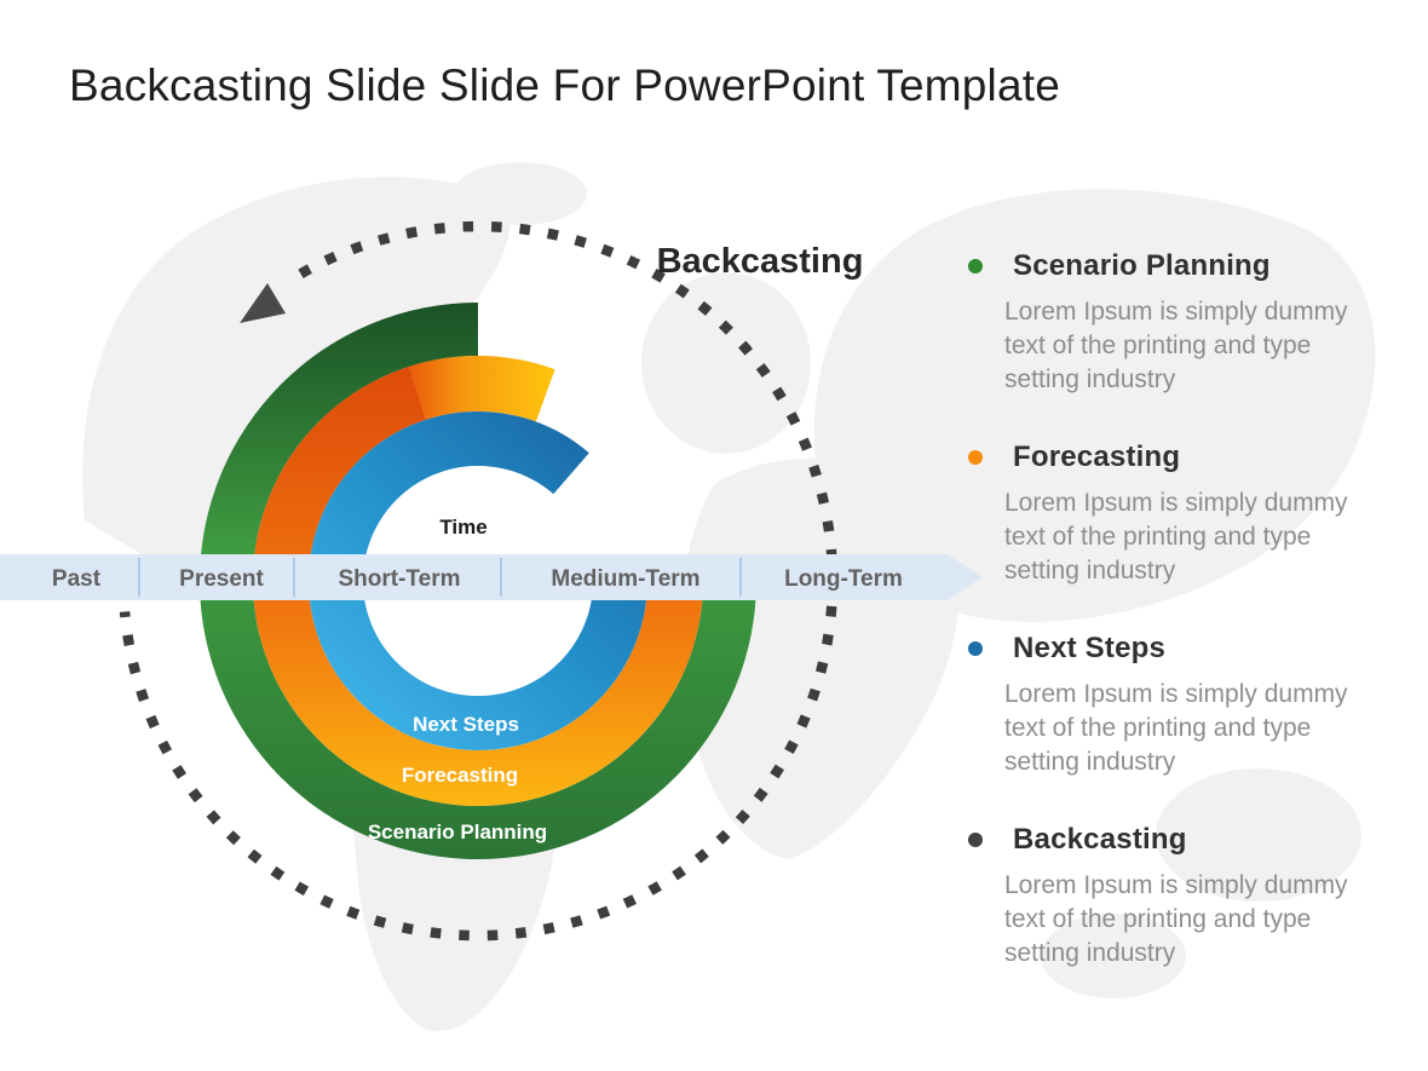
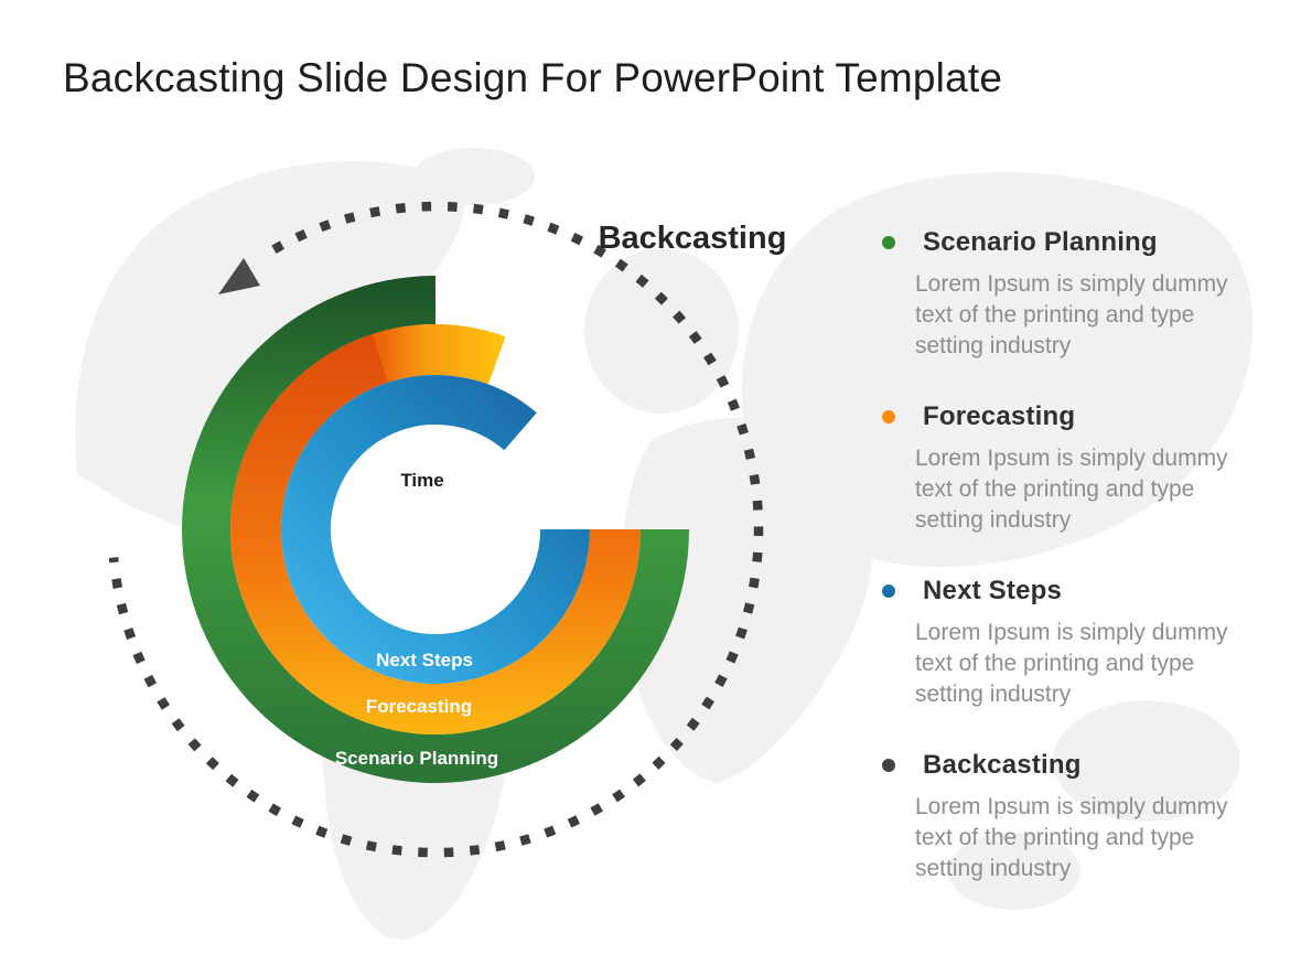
- Past
- Present
- Short-Term
- Medium-Term
- Long-Term
  Time
  Next Steps
  Forecasting
  Scenario Planning
  Backcasting
- Backcasting Slide Slide For PowerPoint Template
+ Backcasting Slide Design For PowerPoint Template
  Scenario Planning
  Lorem Ipsum is simply dummy text of the printing and type setting industry
  Forecasting
  Lorem Ipsum is simply dummy text of the printing and type setting industry
  Next Steps
  Lorem Ipsum is simply dummy text of the printing and type setting industry
  Backcasting
  Lorem Ipsum is simply dummy text of the printing and type setting industry
